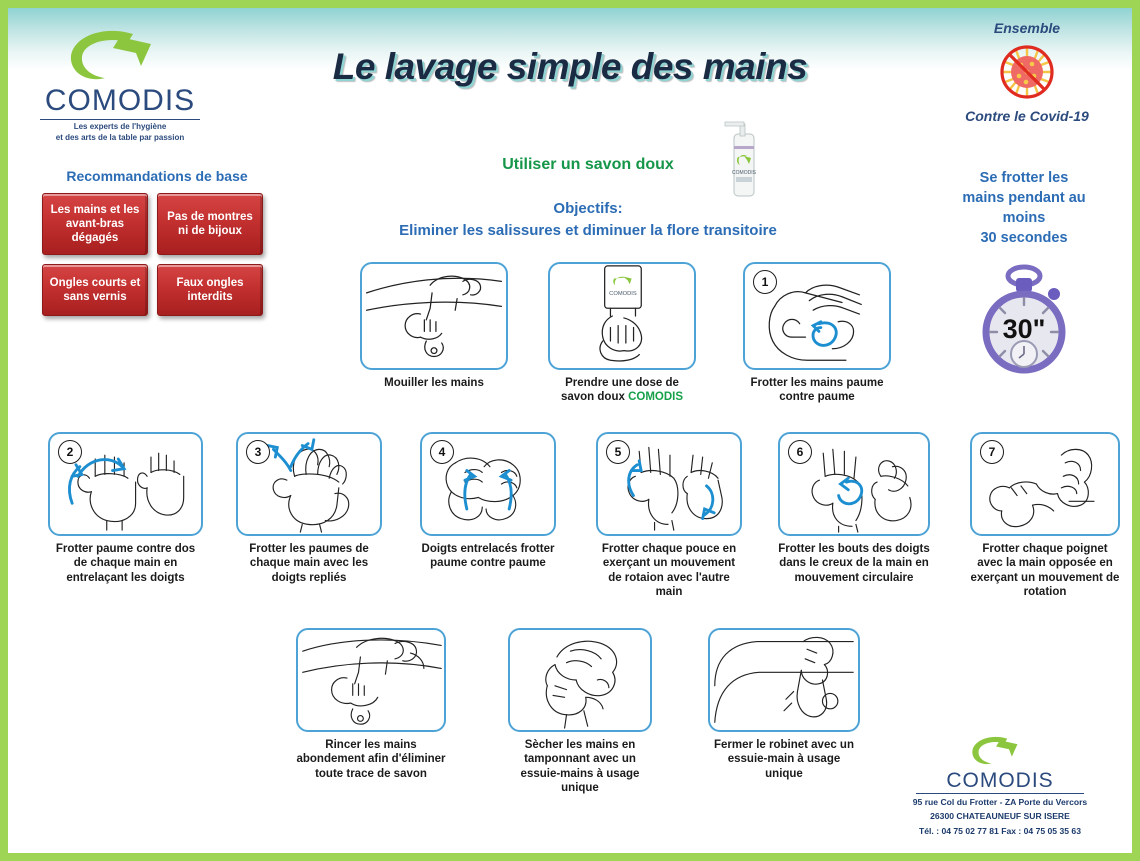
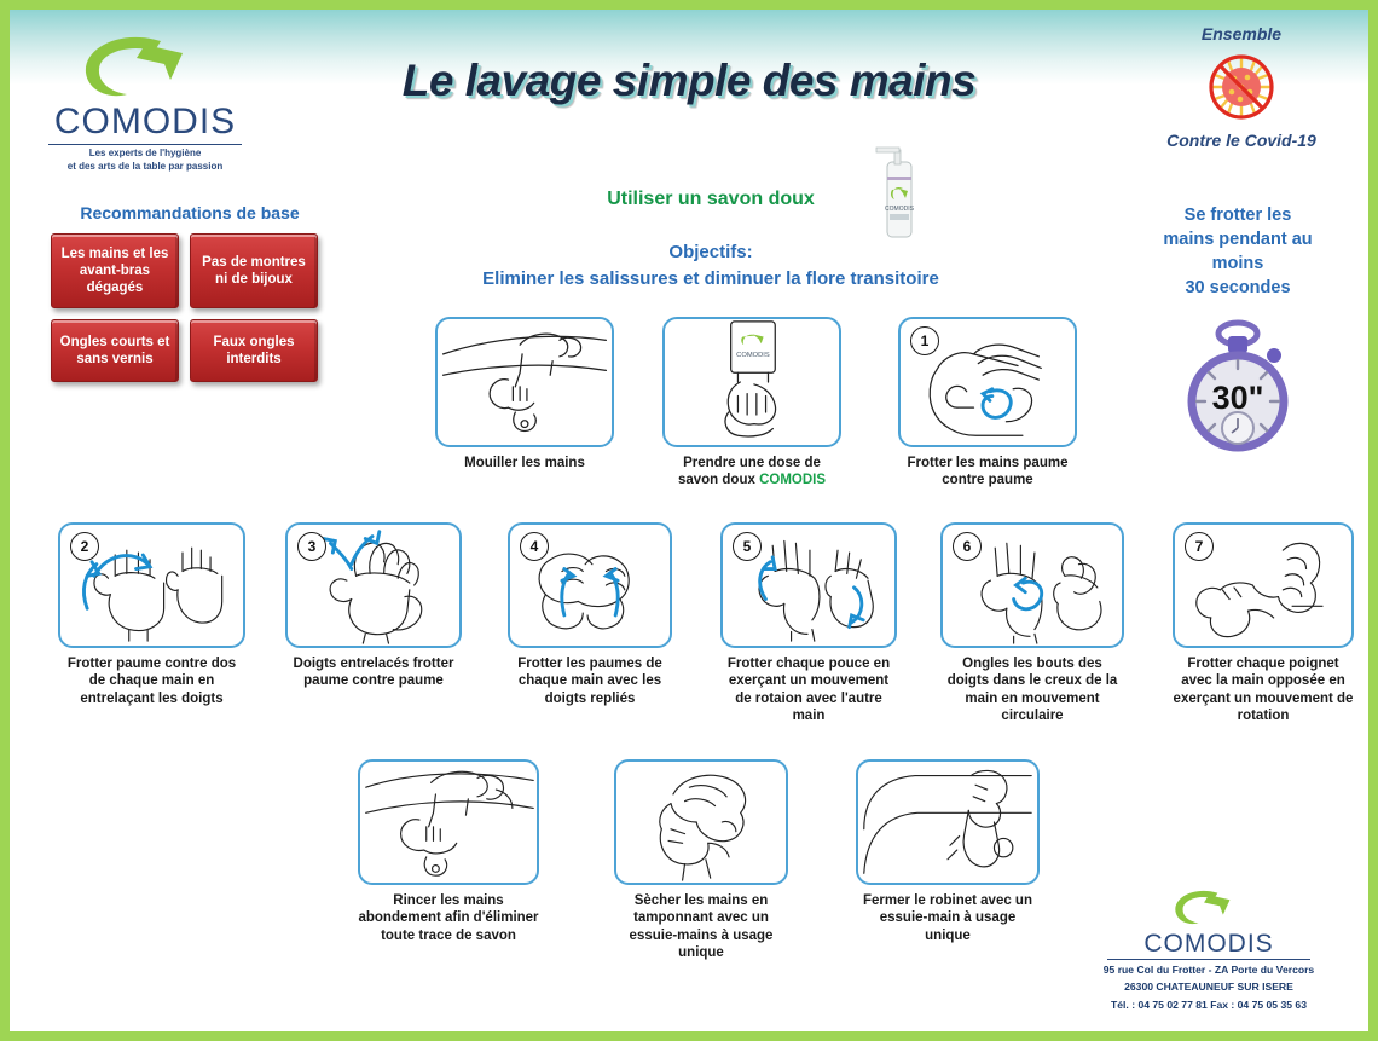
  COMODIS
  Les experts de l'hygiène
  et des arts de la table par passion
  Le lavage simple des mains
  Ensemble
  Contre le Covid-19
  Recommandations de base
  Les mains et les avant-bras dégagés
  Pas de montres ni de bijoux
  Ongles courts et sans vernis
  Faux ongles interdits
  Utiliser un savon doux
  Objectifs:
  Eliminer les salissures et diminuer la flore transitoire
  Se frotter les
  mains pendant au
  moins
  30 secondes
  30"
  Mouiller les mains
  Prendre une dose de
  savon doux COMODIS
  1
  Frotter les mains paume
  contre paume
  2
  Frotter paume contre dos de chaque main en entrelaçant les doigts
  3
- Frotter les paumes de chaque main avec les doigts repliés
+ Doigts entrelacés frotter paume contre paume
  4
- Doigts entrelacés frotter paume contre paume
+ Frotter les paumes de chaque main avec les doigts repliés
  5
  Frotter chaque pouce en exerçant un mouvement de rotaion avec l'autre main
  6
- Frotter les bouts des doigts dans le creux de la main en mouvement circulaire
+ Ongles les bouts des doigts dans le creux de la main en mouvement circulaire
  7
  Frotter chaque poignet avec la main opposée en exerçant un mouvement de rotation
  Rincer les mains abondement afin d'éliminer toute trace de savon
  Sècher les mains en tamponnant avec un essuie-mains à usage unique
  Fermer le robinet avec un essuie-main à usage unique
  COMODIS
  95 rue Col du Frotter - ZA Porte du Vercors
  26300 CHATEAUNEUF SUR ISERE
  Tél. : 04 75 02 77 81 Fax : 04 75 05 35 63
